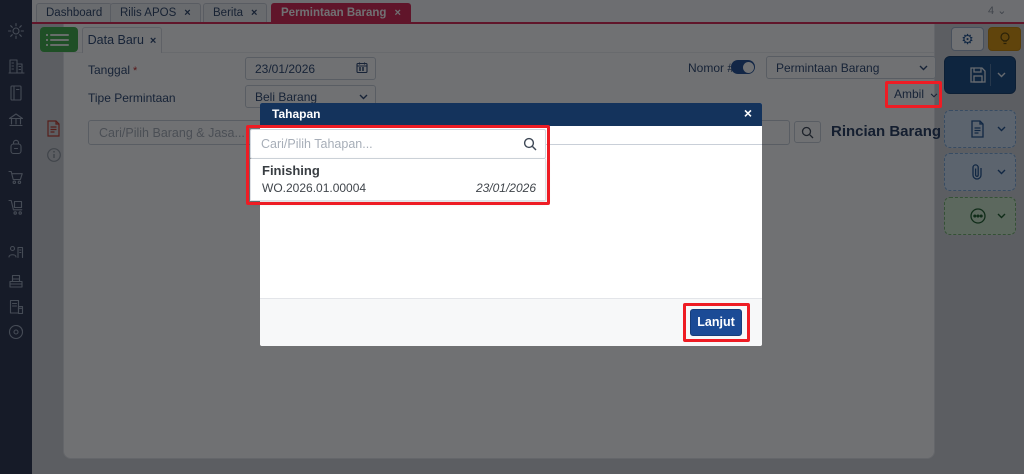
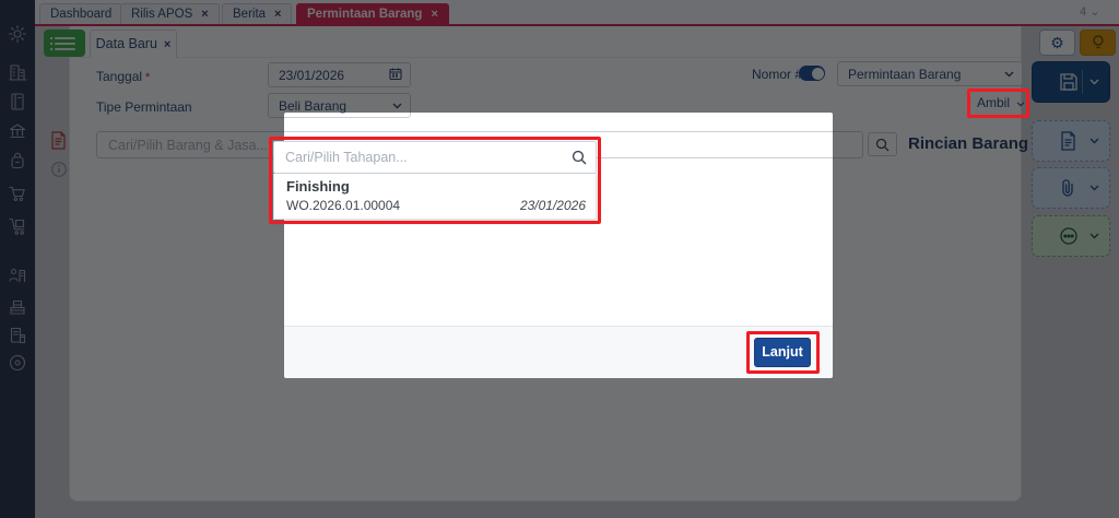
  Dashboard
  Rilis APOS ×
  Berita ×
  Permintaan Barang ×
  4 ⌄
  Data Baru ×
  ⚙
  Tanggal *
  23/01/2026
  Tipe Permintaan
  Beli Barang
  Nomor
  Permintaan Barang
  Ambil
  Cari/Pilih Barang & Jasa...
  Rincian Barang
- Tahapan
- ×
  Lanjut
  Cari/Pilih Tahapan...
  Finishing
  WO.2026.01.00004
  23/01/2026
